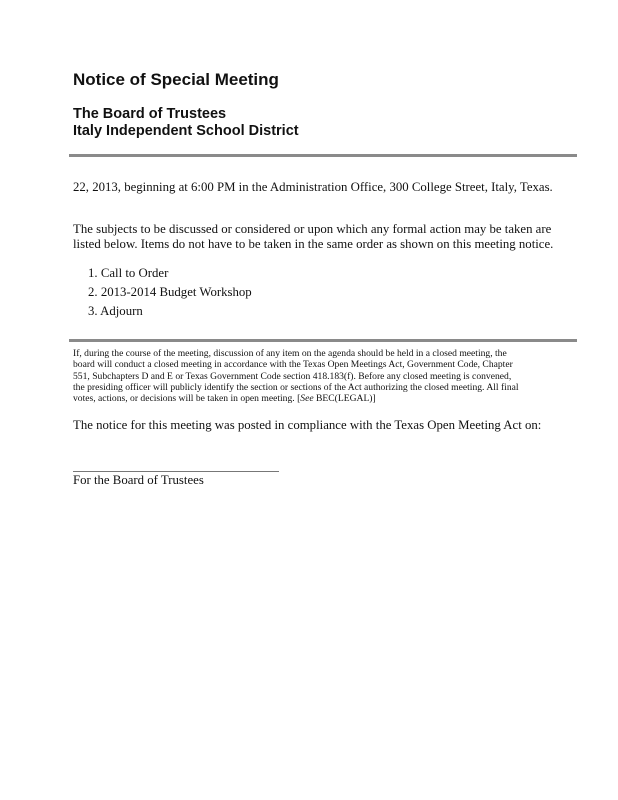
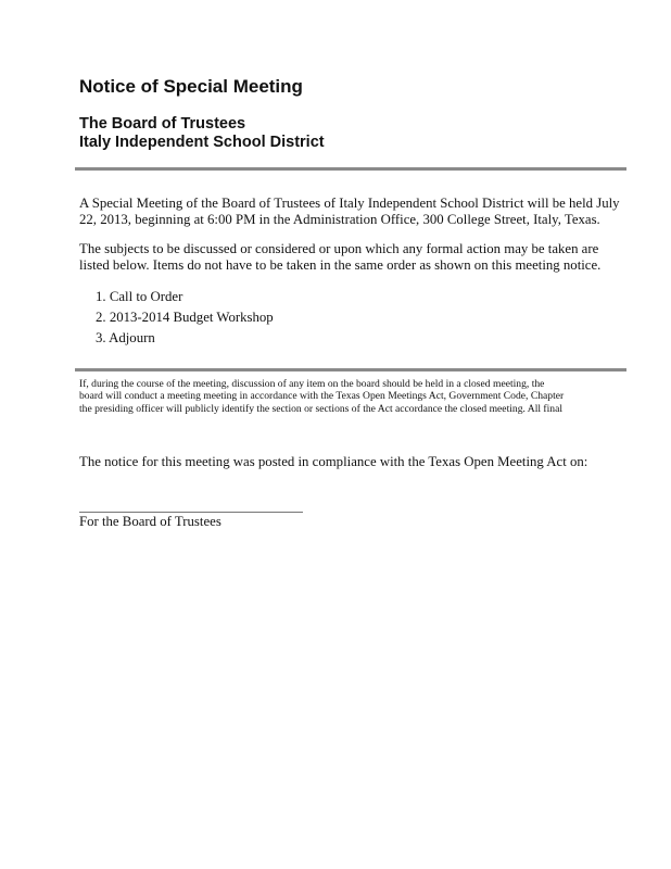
  Notice of Special Meeting
  The Board of Trustees
  Italy Independent School District
+ A Special Meeting of the Board of Trustees of Italy Independent School District will be held July
  22, 2013, beginning at 6:00 PM in the Administration Office, 300 College Street, Italy, Texas.
  The subjects to be discussed or considered or upon which any formal action may be taken are
  listed below. Items do not have to be taken in the same order as shown on this meeting notice.
  1. Call to Order
  2. 2013-2014 Budget Workshop
  3. Adjourn
- If, during the course of the meeting, discussion of any item on the agenda should be held in a closed meeting, the
+ If, during the course of the meeting, discussion of any item on the board should be held in a closed meeting, the
- board will conduct a closed meeting in accordance with the Texas Open Meetings Act, Government Code, Chapter
+ board will conduct a meeting meeting in accordance with the Texas Open Meetings Act, Government Code, Chapter
- 551, Subchapters D and E or Texas Government Code section 418.183(f). Before any closed meeting is convened,
- the presiding officer will publicly identify the section or sections of the Act authorizing the closed meeting. All final
+ the presiding officer will publicly identify the section or sections of the Act accordance the closed meeting. All final
- votes, actions, or decisions will be taken in open meeting. [See BEC(LEGAL)]
  The notice for this meeting was posted in compliance with the Texas Open Meeting Act on:
  For the Board of Trustees
